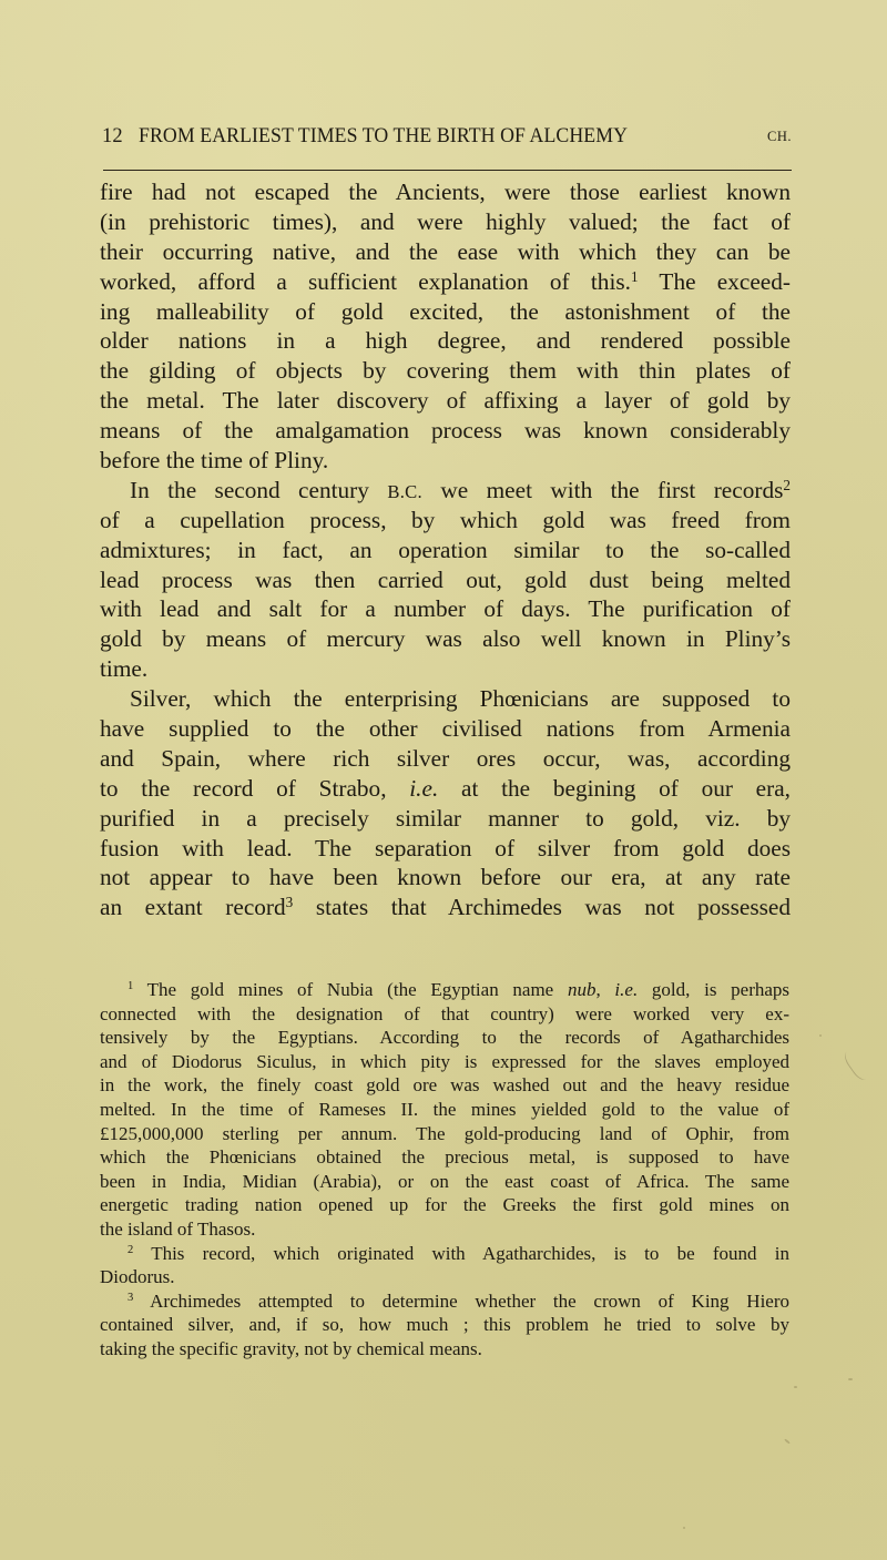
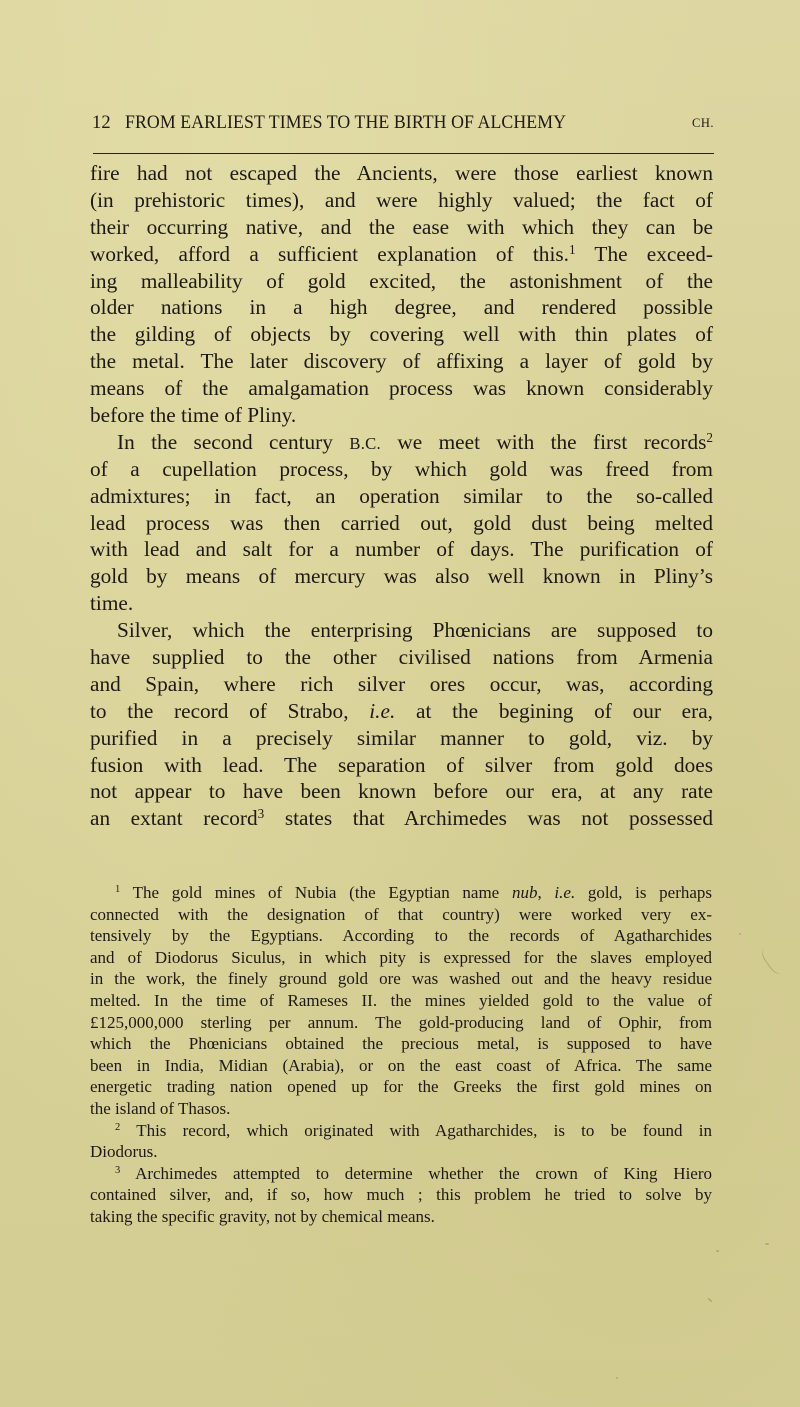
  12
  FROM EARLIEST TIMES TO THE BIRTH OF ALCHEMY
  CH.
  fire had not escaped the Ancients, were those earliest known
  (in prehistoric times), and were highly valued; the fact of
  their occurring native, and the ease with which they can be
  worked, afford a sufficient explanation of this.1 The exceed-
  ing malleability of gold excited, the astonishment of the
  older nations in a high degree, and rendered possible
- the gilding of objects by covering them with thin plates of
+ the gilding of objects by covering well with thin plates of
  the metal. The later discovery of affixing a layer of gold by
  means of the amalgamation process was known considerably
  before the time of Pliny.
  In the second century B.C. we meet with the first records2
  of a cupellation process, by which gold was freed from
  admixtures; in fact, an operation similar to the so-called
  lead process was then carried out, gold dust being melted
  with lead and salt for a number of days. The purification of
  gold by means of mercury was also well known in Pliny’s
  time.
  Silver, which the enterprising Phœnicians are supposed to
  have supplied to the other civilised nations from Armenia
  and Spain, where rich silver ores occur, was, according
  to the record of Strabo, i.e. at the begining of our era,
  purified in a precisely similar manner to gold, viz. by
  fusion with lead. The separation of silver from gold does
  not appear to have been known before our era, at any rate
  an extant record3 states that Archimedes was not possessed
  1 The gold mines of Nubia (the Egyptian name nub, i.e. gold, is perhaps
  connected with the designation of that country) were worked very ex-
  tensively by the Egyptians. According to the records of Agatharchides
  and of Diodorus Siculus, in which pity is expressed for the slaves employed
- in the work, the finely coast gold ore was washed out and the heavy residue
+ in the work, the finely ground gold ore was washed out and the heavy residue
  melted. In the time of Rameses II. the mines yielded gold to the value of
  £125,000,000 sterling per annum. The gold-producing land of Ophir, from
  which the Phœnicians obtained the precious metal, is supposed to have
  been in India, Midian (Arabia), or on the east coast of Africa. The same
  energetic trading nation opened up for the Greeks the first gold mines on
  the island of Thasos.
  2 This record, which originated with Agatharchides, is to be found in
  Diodorus.
  3 Archimedes attempted to determine whether the crown of King Hiero
  contained silver, and, if so, how much ; this problem he tried to solve by
  taking the specific gravity, not by chemical means.
